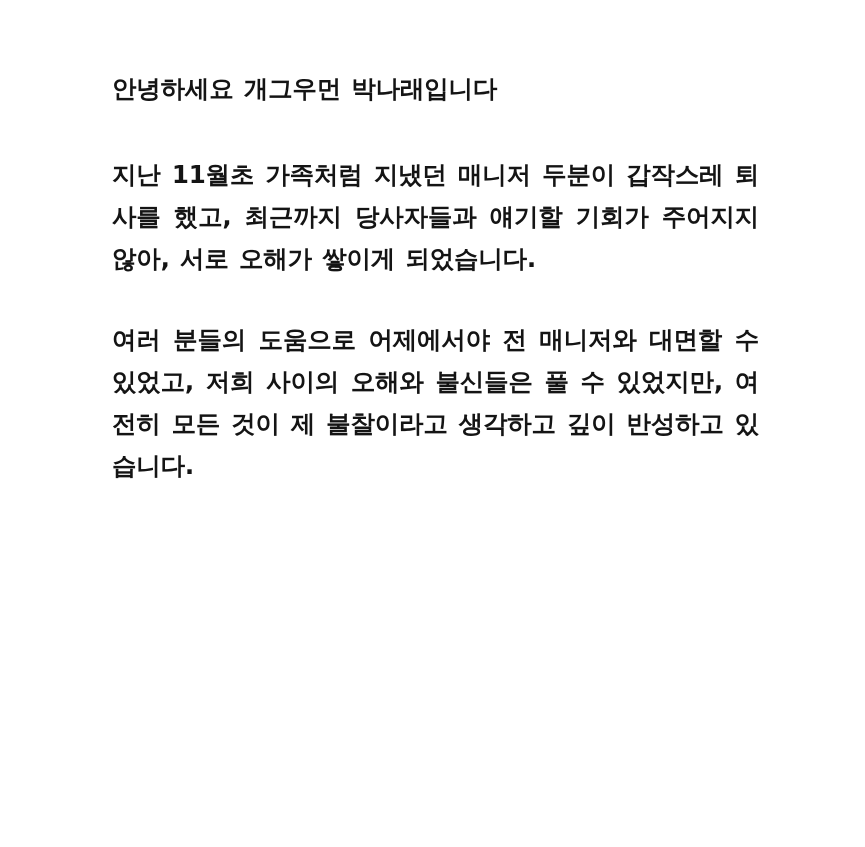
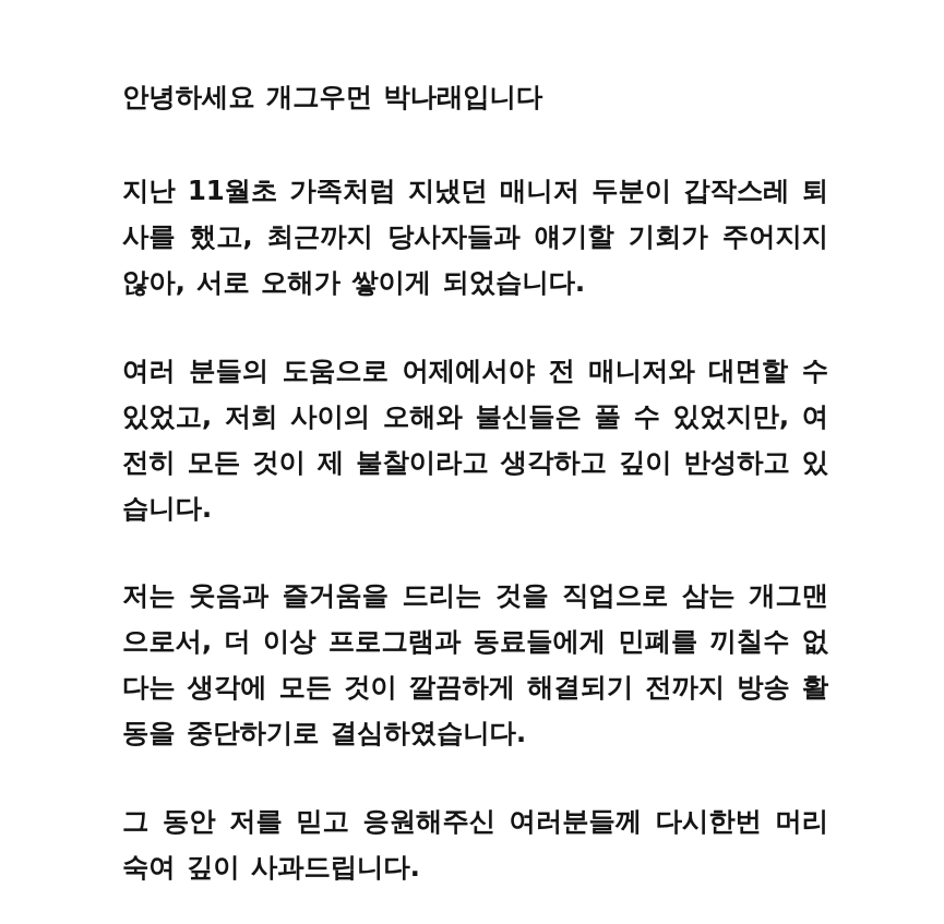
  안녕하세요 개그우먼 박나래입니다
  지난 11월초 가족처럼 지냈던 매니저 두분이 갑작스레 퇴사를 했고, 최근까지 당사자들과 얘기할 기회가 주어지지 않아, 서로 오해가 쌓이게 되었습니다.
  여러 분들의 도움으로 어제에서야 전 매니저와 대면할 수 있었고, 저희 사이의 오해와 불신들은 풀 수 있었지만, 여전히 모든 것이 제 불찰이라고 생각하고 깊이 반성하고 있습니다.
+ 저는 웃음과 즐거움을 드리는 것을 직업으로 삼는 개그맨으로서, 더 이상 프로그램과 동료들에게 민폐를 끼칠수 없다는 생각에 모든 것이 깔끔하게 해결되기 전까지 방송 활동을 중단하기로 결심하였습니다.
+ 그 동안 저를 믿고 응원해주신 여러분들께 다시한번 머리 숙여 깊이 사과드립니다.
